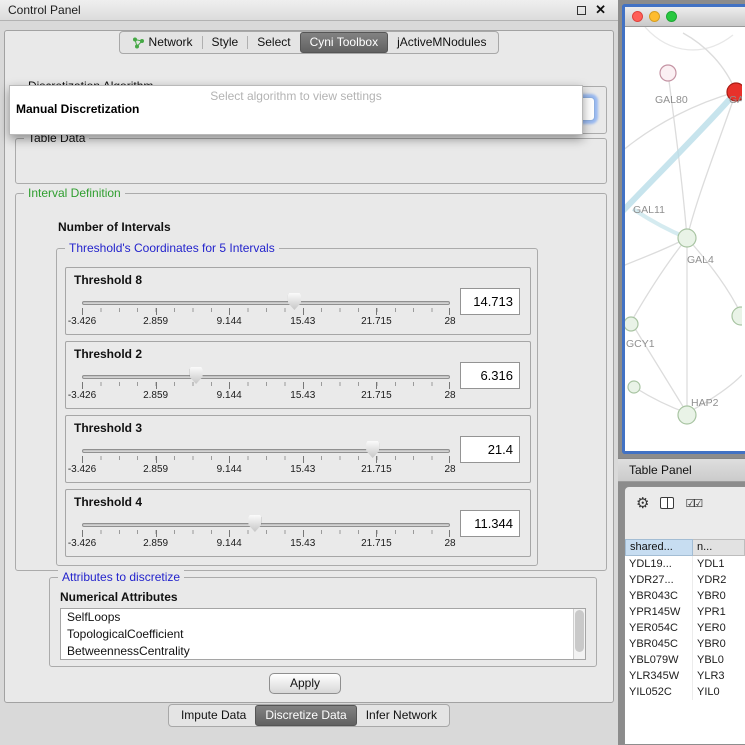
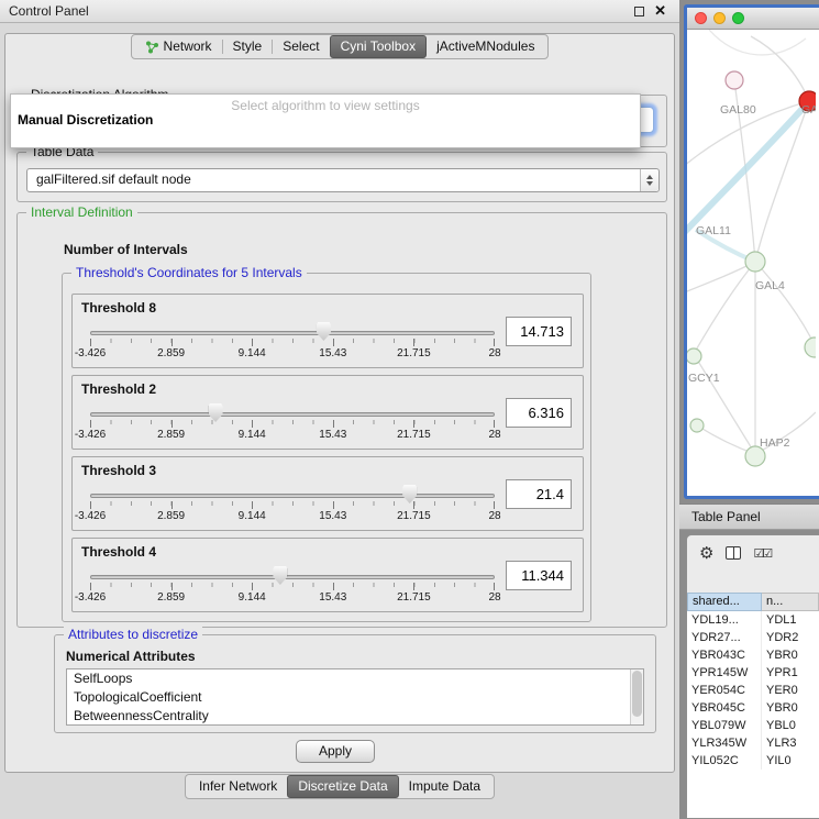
  Control Panel
  ✕
  Network
  Style
  Select
  Cyni Toolbox
  jActiveMNodules
  Select algorithm to view settings
  Manual Discretization
  Table Data
+ galFiltered.sif default node
  Interval Definition
  Number of Intervals
  Threshold's Coordinates for 5 Intervals
  Threshold 8
  -3.426
  2.859
  9.144
  15.43
  21.715
  28
  14.713
  Threshold 2
  -3.426
  2.859
  9.144
  15.43
  21.715
  28
  6.316
  Threshold 3
  -3.426
  2.859
  9.144
  15.43
  21.715
  28
  21.4
  Threshold 4
  -3.426
  2.859
  9.144
  15.43
  21.715
  28
  11.344
  Attributes to discretize
  Numerical Attributes
  SelfLoops
  TopologicalCoefficient
  BetweennessCentrality
  Apply
- Impute Data
+ Infer Network
  Discretize Data
- Infer Network
+ Impute Data
  GAL80
  GA
  GAL11
  GAL4
  GCY1
  HAP2
  Table Panel
  ⚙
  ☑☑
  shared...
  n...
  YDL19...
  YDL1
  YDR27...
  YDR2
  YBR043C
  YBR0
  YPR145W
  YPR1
  YER054C
  YER0
  YBR045C
  YBR0
  YBL079W
  YBL0
  YLR345W
  YLR3
  YIL052C
  YIL0
